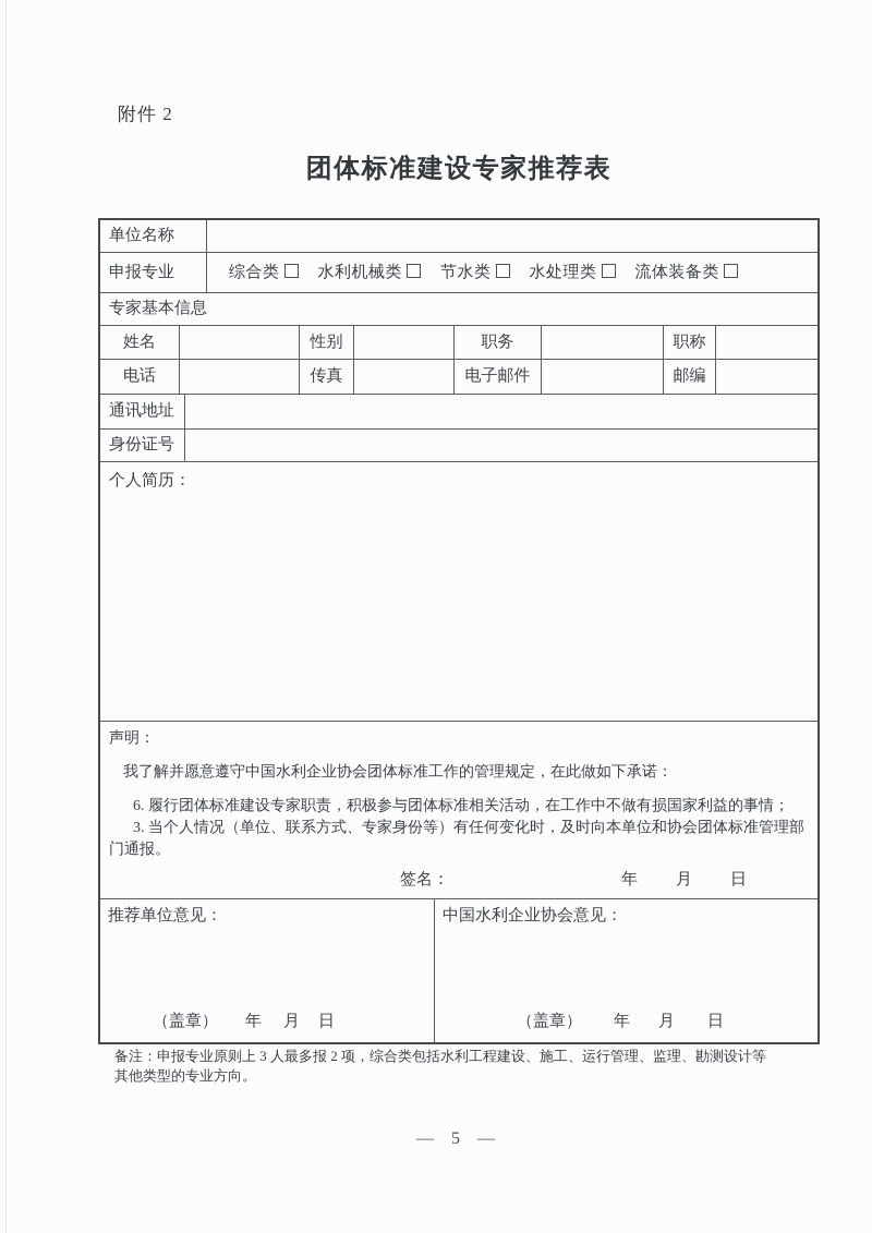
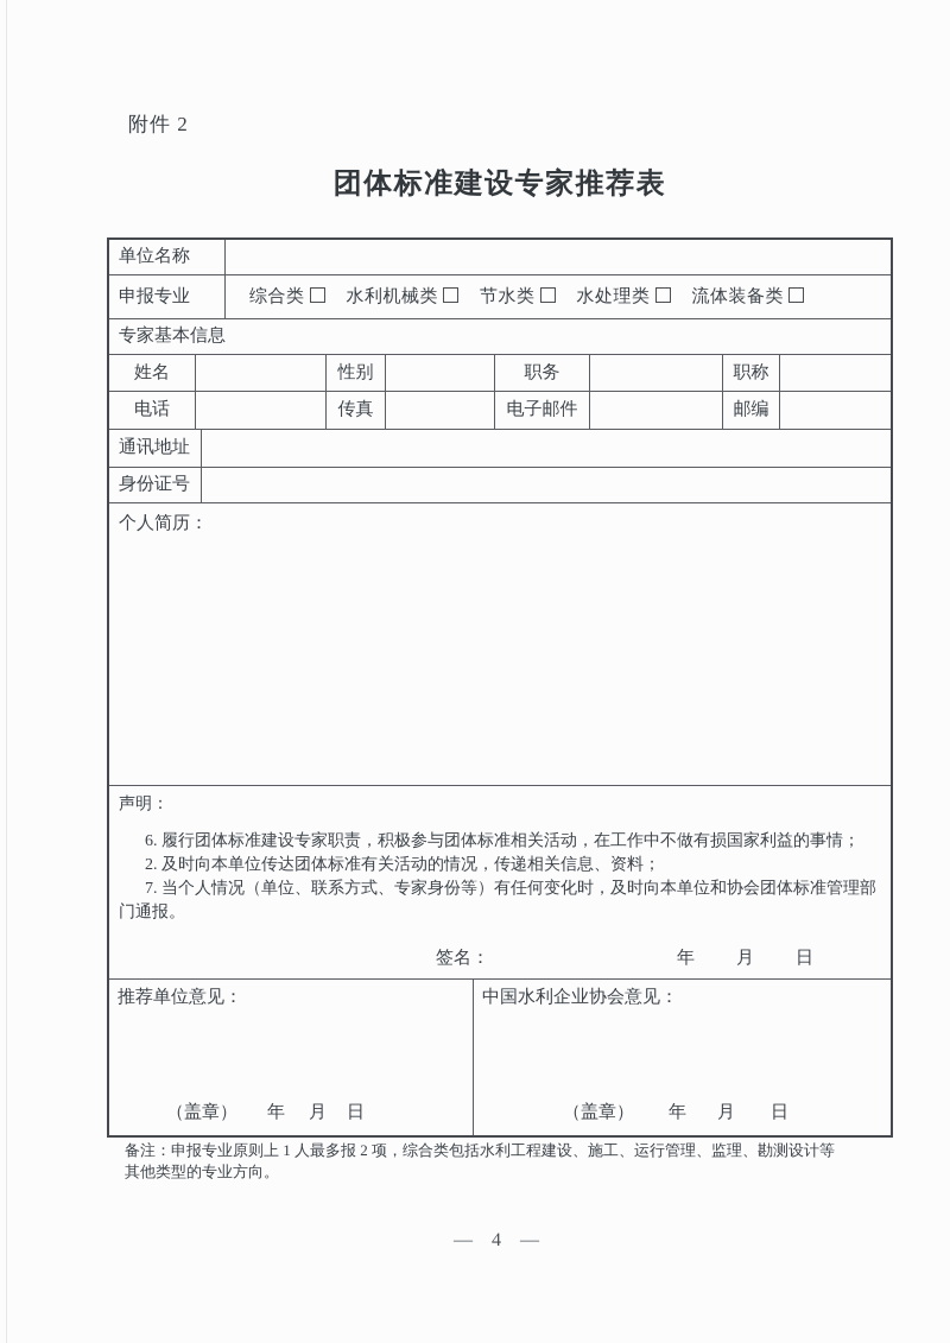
  附件 2
  团体标准建设专家推荐表
  单位名称
  申报专业
  综合类
  水利机械类
  节水类
  水处理类
  流体装备类
  专家基本信息
  姓名
  性别
  职务
  职称
  电话
  传真
  电子邮件
  邮编
  通讯地址
  身份证号
  个人简历：
  声明：
- 我了解并愿意遵守中国水利企业协会团体标准工作的管理规定，在此做如下承诺：
  6. 履行团体标准建设专家职责，积极参与团体标准相关活动，在工作中不做有损国家利益的事情；
+ 2. 及时向本单位传达团体标准有关活动的情况，传递相关信息、资料；
- 3. 当个人情况（单位、联系方式、专家身份等）有任何变化时，及时向本单位和协会团体标准管理部门通报。
+ 7. 当个人情况（单位、联系方式、专家身份等）有任何变化时，及时向本单位和协会团体标准管理部门通报。
  签名：
  年
  月
  日
  推荐单位意见：
  （盖章）
  年
  月
  日
  中国水利企业协会意见：
  （盖章）
  年
  月
  日
- 备注：申报专业原则上 3 人最多报 2 项，综合类包括水利工程建设、施工、运行管理、监理、勘测设计等
+ 备注：申报专业原则上 1 人最多报 2 项，综合类包括水利工程建设、施工、运行管理、监理、勘测设计等
  其他类型的专业方向。
- — 5 —
+ — 4 —
